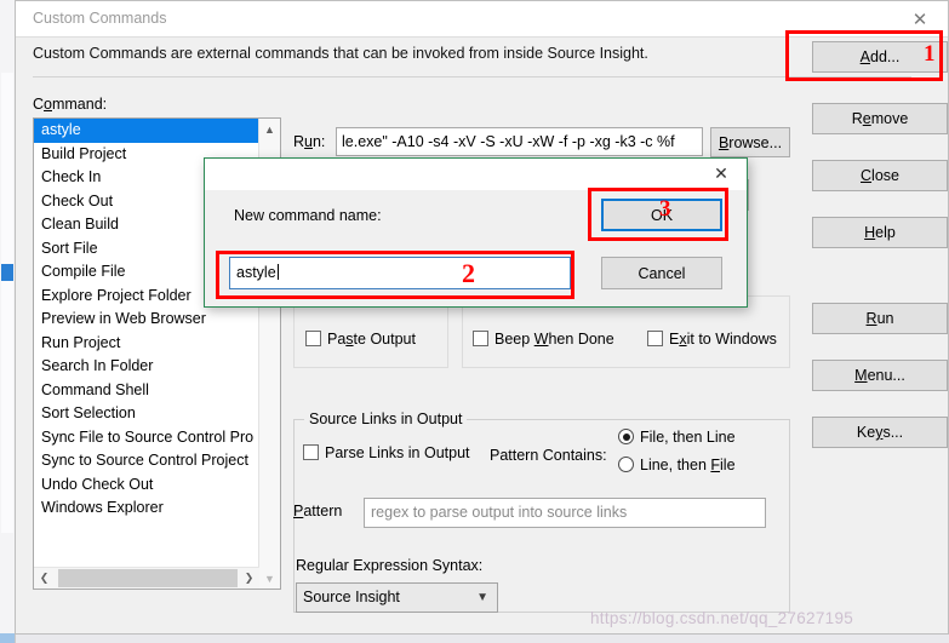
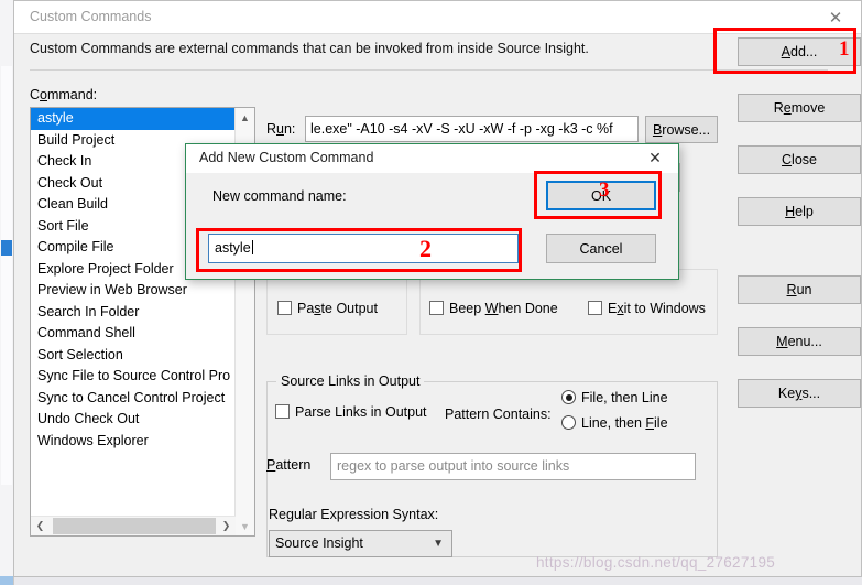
  Custom Commands
  ✕
  Custom Commands are external commands that can be invoked from inside Source Insight.
  Command:
  astyle
  Build Project
  Check In
  Check Out
  Clean Build
  Sort File
  Compile File
  Explore Project Folder
  Preview in Web Browser
- Run Project
  Search In Folder
  Command Shell
  Sort Selection
  Sync File to Source Control Pro
- Sync to Source Control Project
+ Sync to Cancel Control Project
  Undo Check Out
  Windows Explorer
  ▲
  ❮
  ❯
  ▼
  Run:
  le.exe" -A10 -s4 -xV -S -xU -xW -f -p -xg -k3 -c %f
  Browse...
  Paste Output
  Beep When Done
  Exit to Windows
  Source Links in Output
  Parse Links in Output
  Pattern Contains:
  File, then Line
  Line, then File
  Pattern
  regex to parse output into source links
  Regular Expression Syntax:
  Source Insight
  ▼
  Add...
  Remove
  Close
  Help
  Run
  Menu...
  Keys...
+ Add New Custom Command
  ✕
  New command name:
  astyle
  OK
  Cancel
  1
  2
  3
  https://blog.csdn.net/qq_27627195
